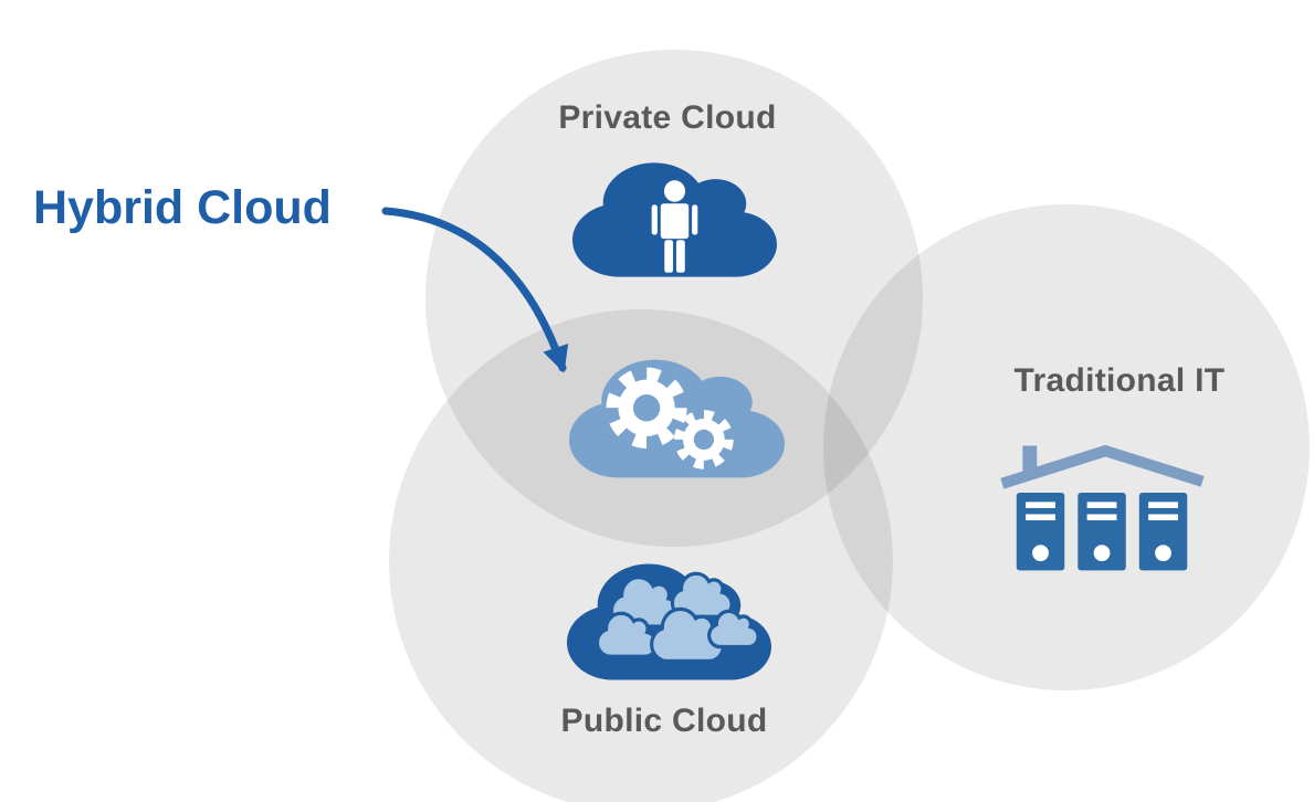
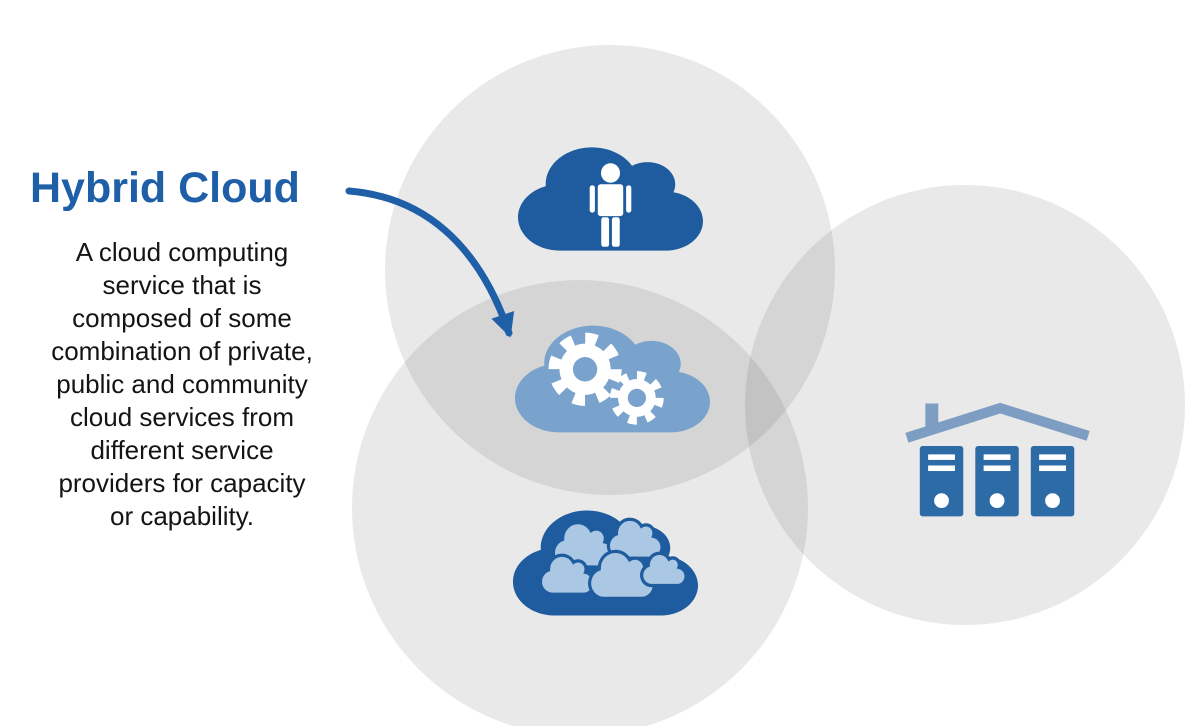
- Private Cloud
- Public Cloud
- Traditional IT
  Hybrid Cloud
+ A cloud computing
+ service that is
+ composed of some
+ combination of private,
+ public and community
+ cloud services from
+ different service
+ providers for capacity
+ or capability.
